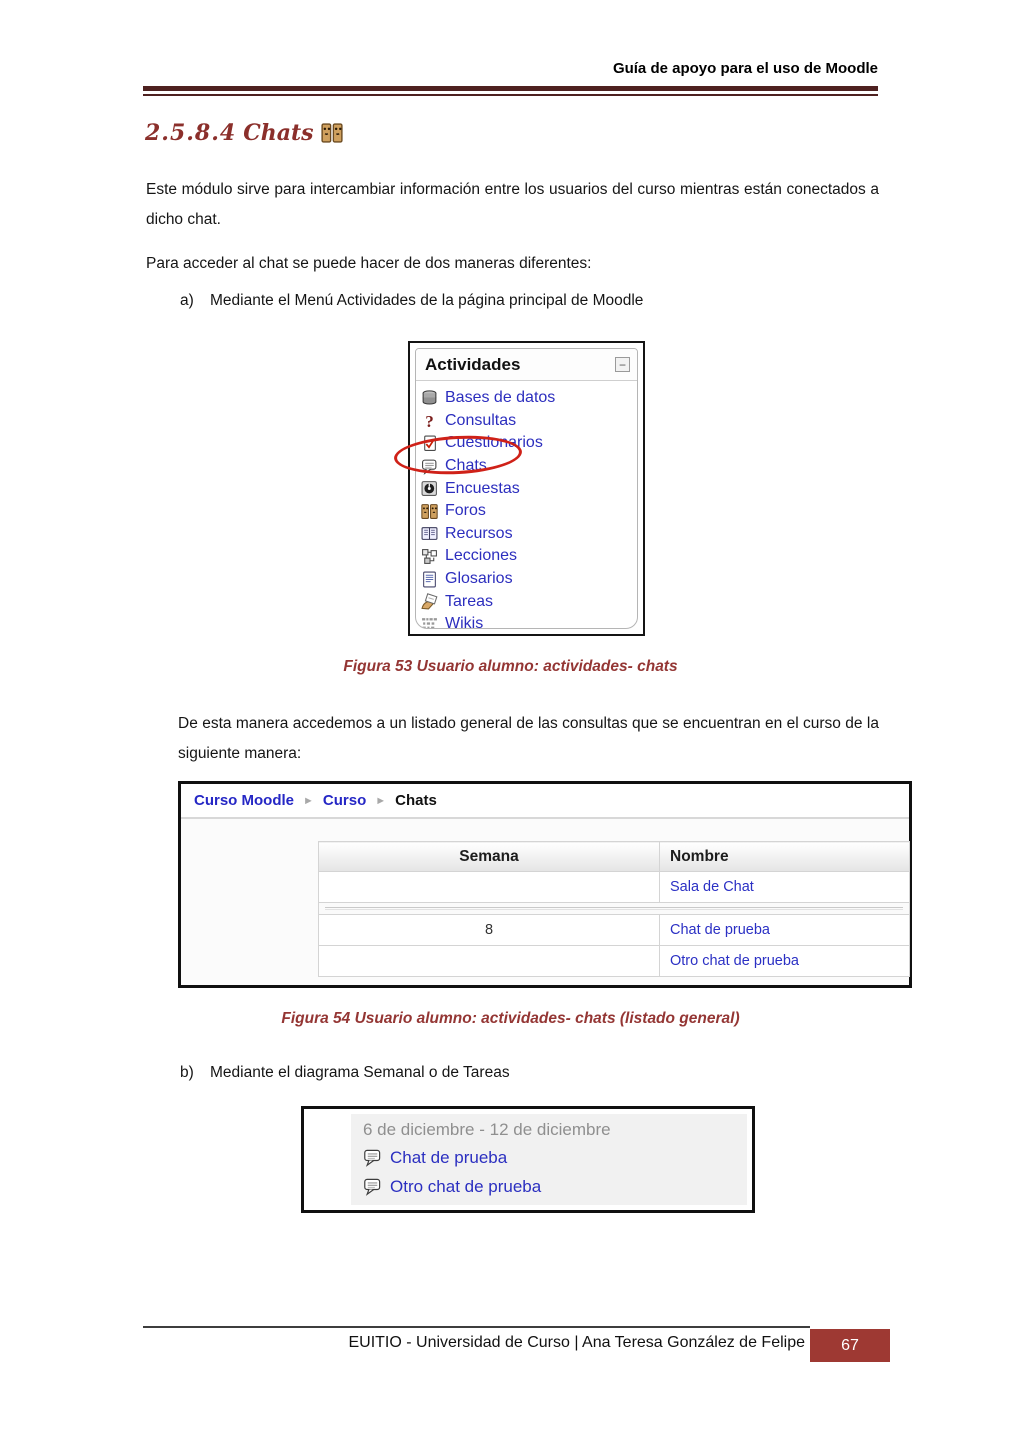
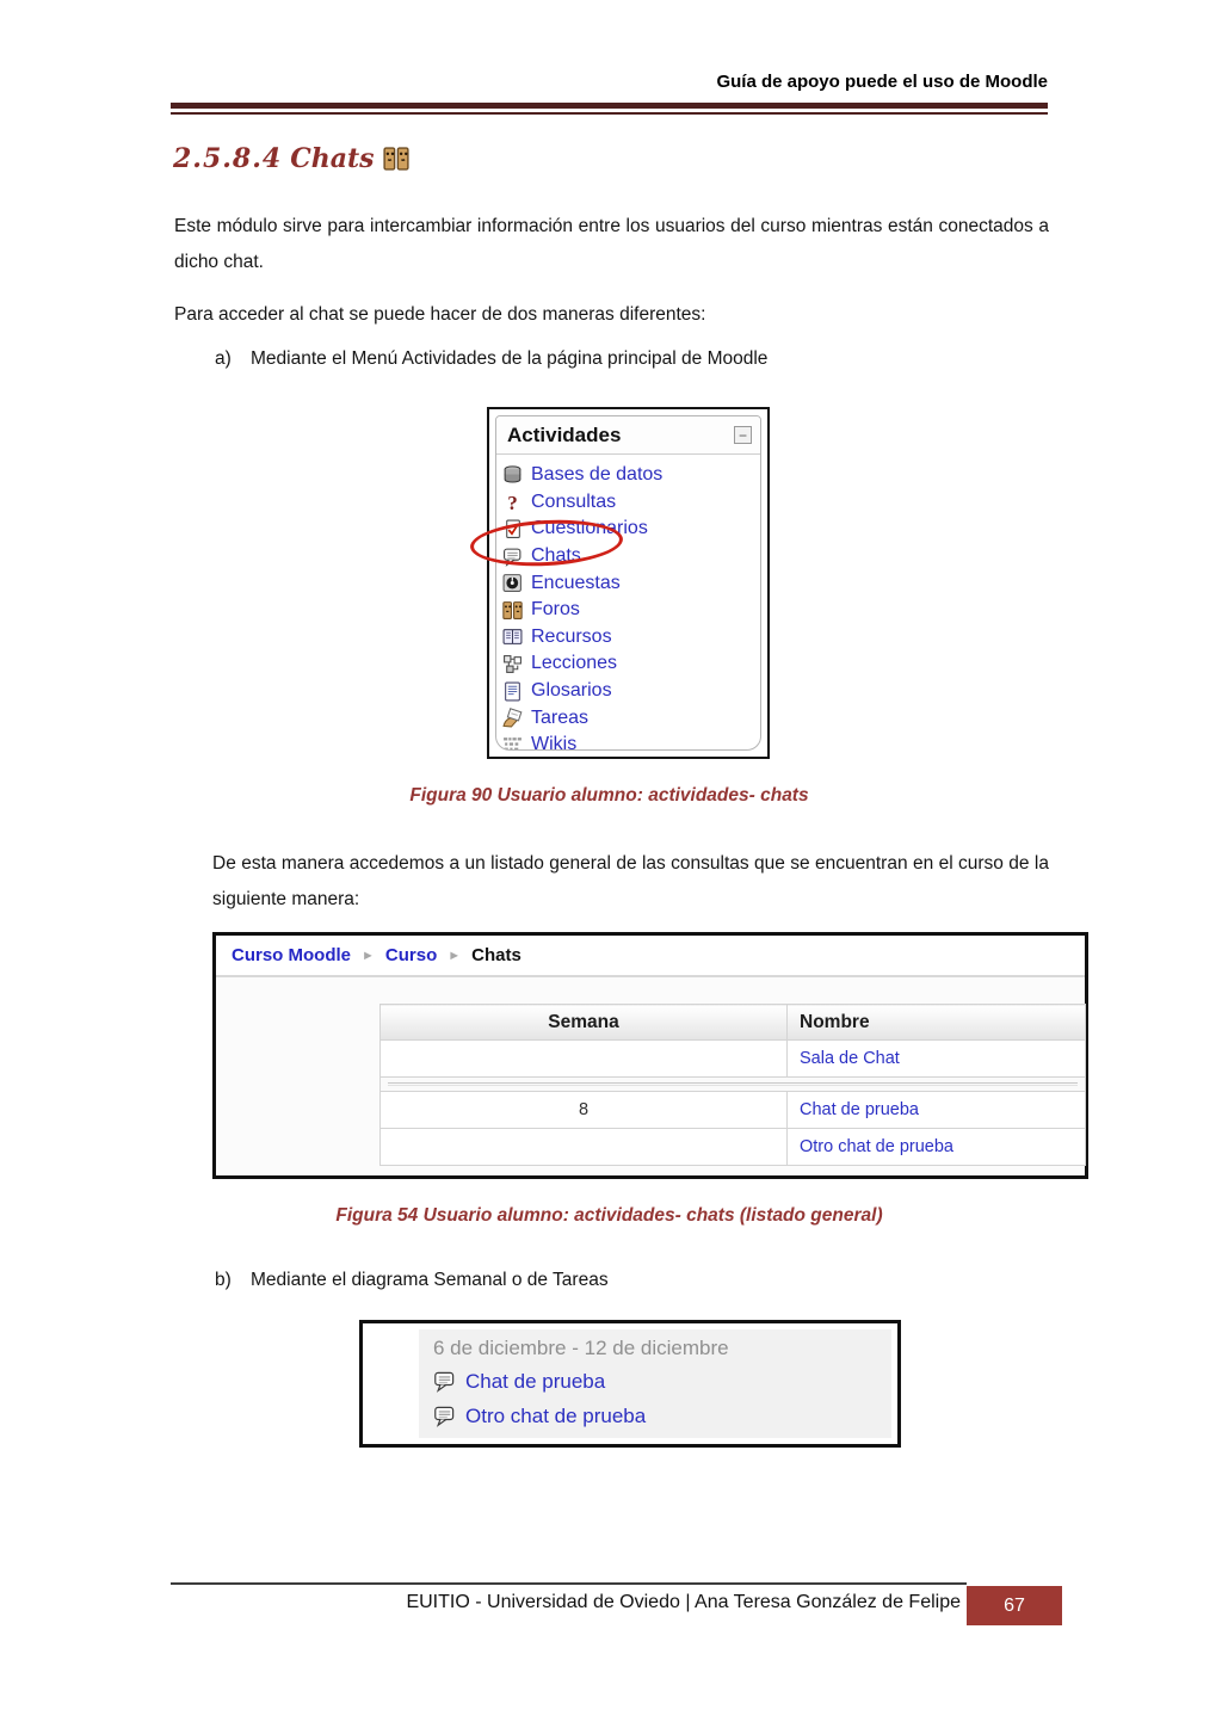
- Guía de apoyo para el uso de Moodle
+ Guía de apoyo puede el uso de Moodle
  2.5.8.4
  Chats
  Este módulo sirve para intercambiar información entre los usuarios del curso mientras están conectados a dicho chat.
  Para acceder al chat se puede hacer de dos maneras diferentes:
  a)
  Mediante el Menú Actividades de la página principal de Moodle
  Actividades
  −
  Bases de datos
  ?
  Consultas
  Cuestionarios
  Chats
  Encuestas
  Foros
  Recursos
  Lecciones
  Glosarios
  Tareas
  Wikis
- Figura 53 Usuario alumno: actividades- chats
+ Figura 90 Usuario alumno: actividades- chats
  De esta manera accedemos a un listado general de las consultas que se encuentran en el curso de la siguiente manera:
  Curso Moodle
  ►
  Curso
  ►
  Chats
  Semana	Nombre
  	Sala de Chat
  8	Chat de prueba
  	Otro chat de prueba
  Figura 54 Usuario alumno: actividades- chats (listado general)
  b)
  Mediante el diagrama Semanal o de Tareas
  6 de diciembre - 12 de diciembre
  Chat de prueba
  Otro chat de prueba
- EUITIO - Universidad de Curso | Ana Teresa González de Felipe
+ EUITIO - Universidad de Oviedo | Ana Teresa González de Felipe
  67
